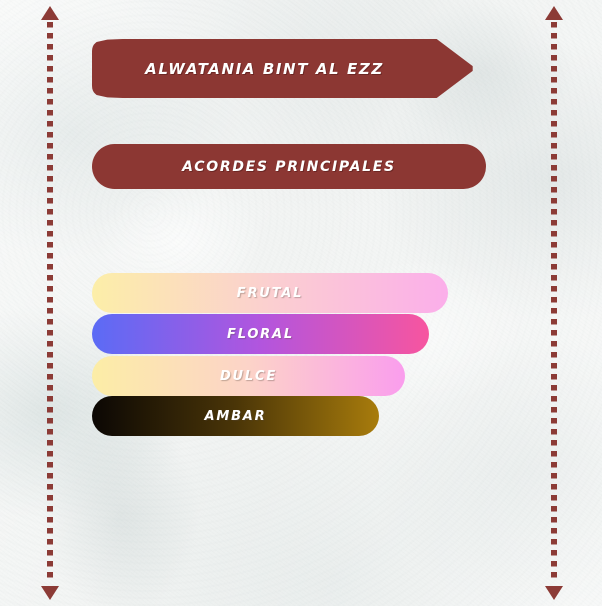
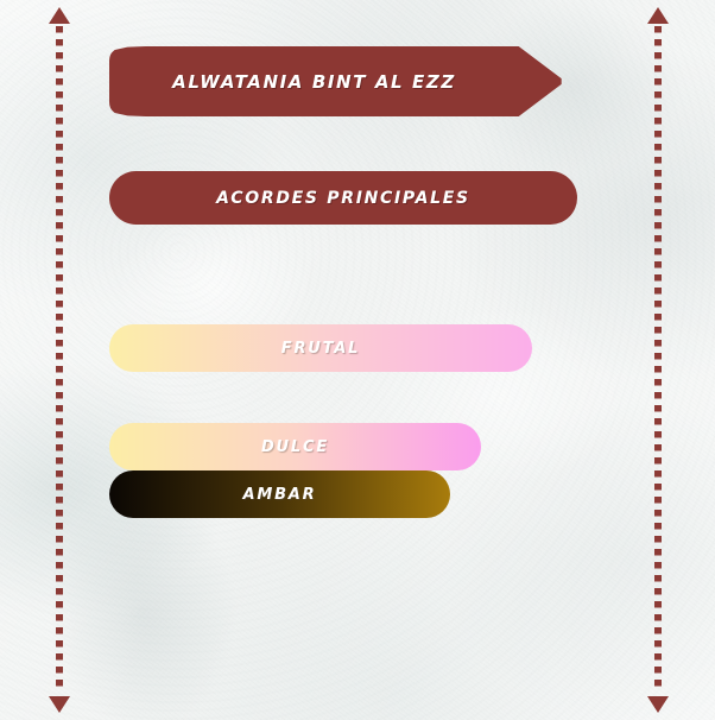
  ALWATANIA BINT AL EZZ
  ACORDES PRINCIPALES
  FRUTAL
- FLORAL
  DULCE
  AMBAR
